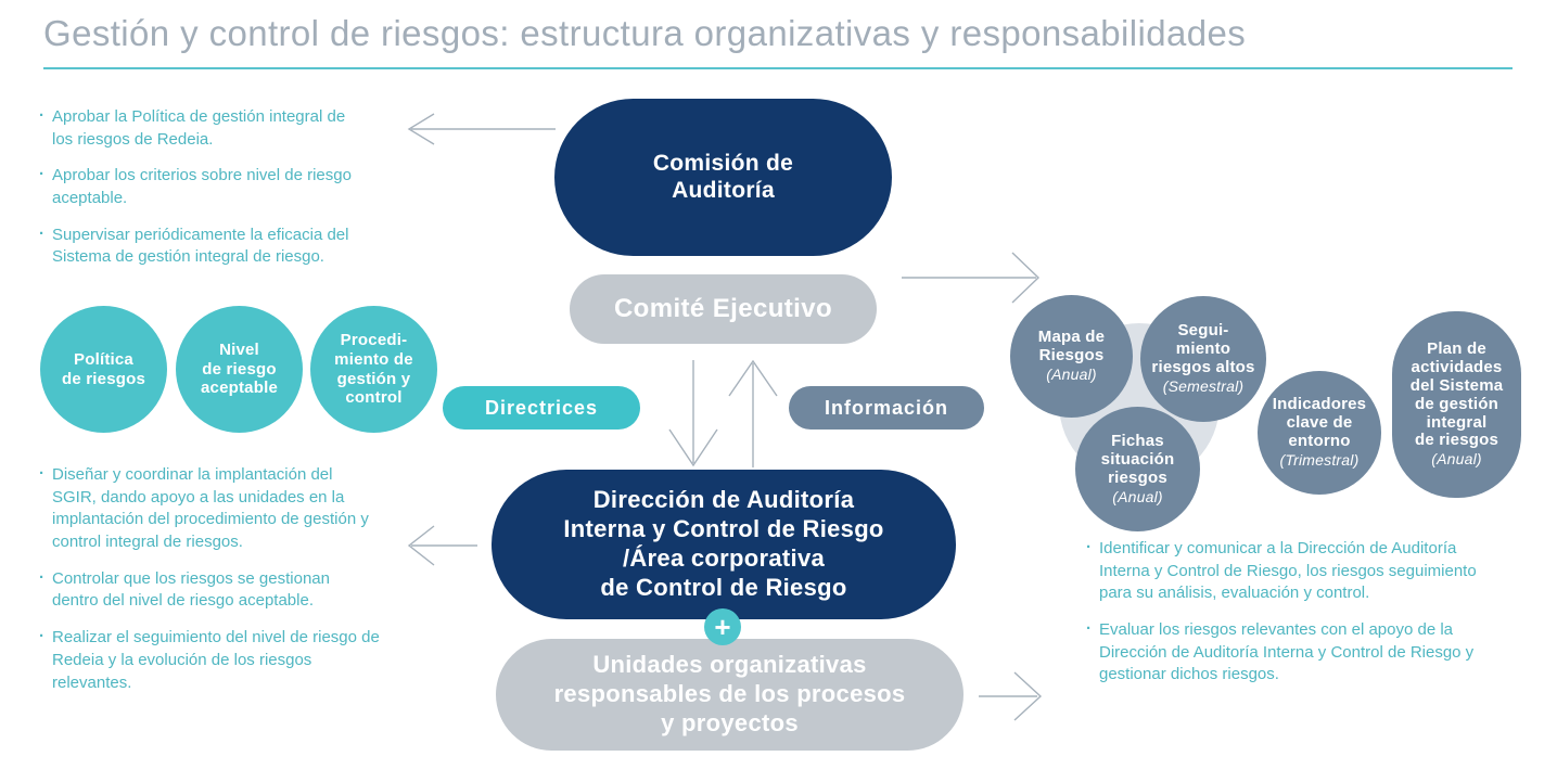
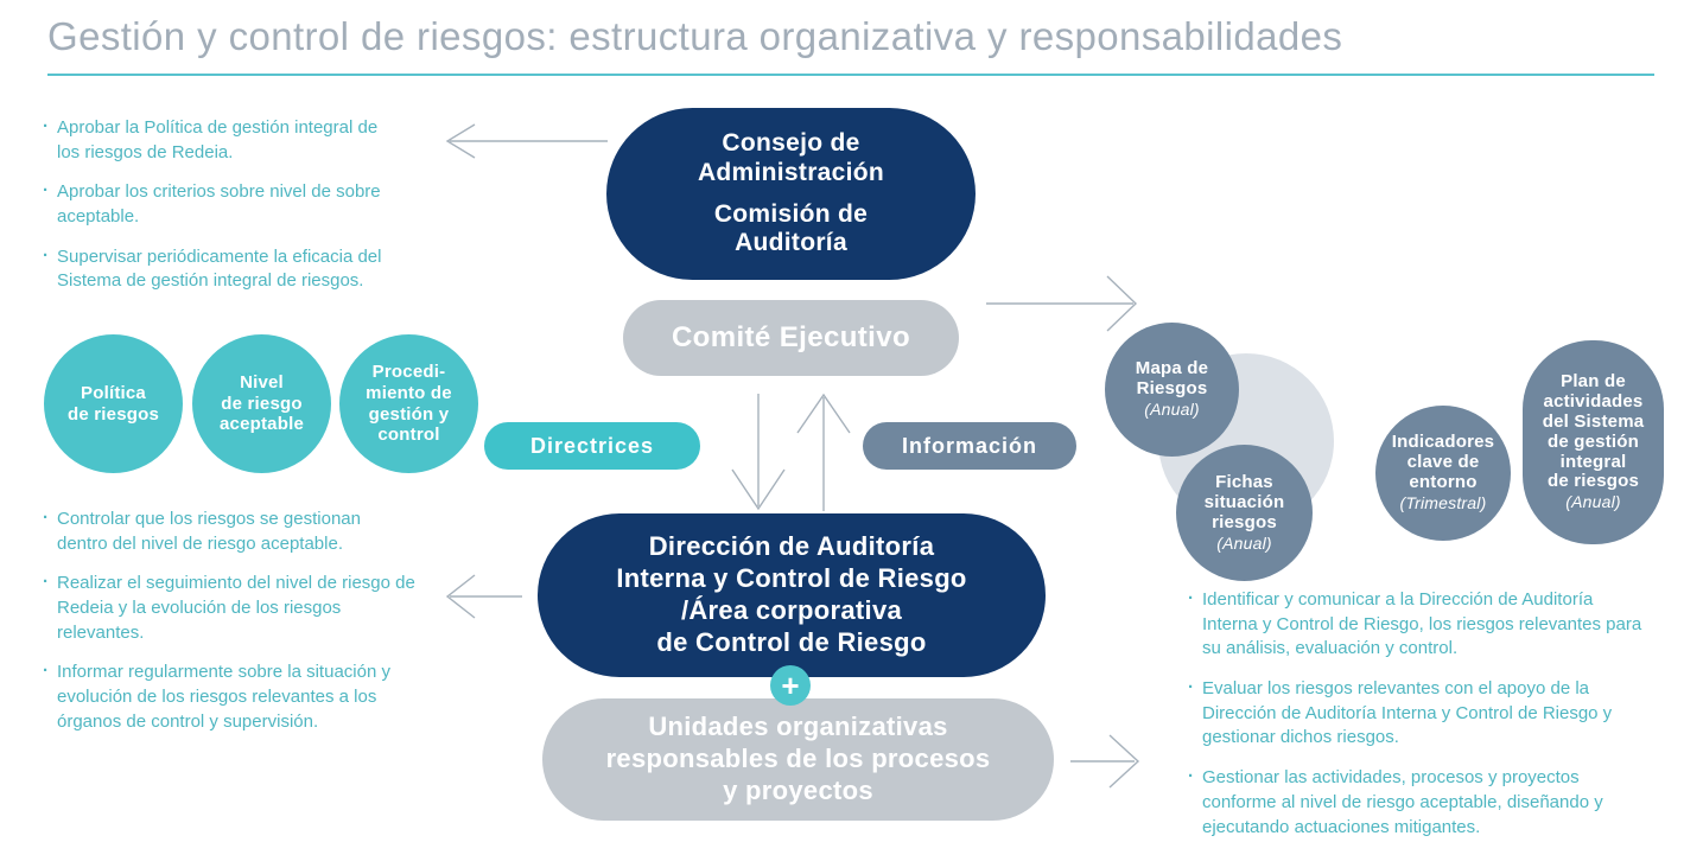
- Gestión y control de riesgos: estructura organizativas y responsabilidades
+ Gestión y control de riesgos: estructura organizativa y responsabilidades
  Aprobar la Política de gestión integral de los riesgos de Redeia.
- Aprobar los criterios sobre nivel de riesgo aceptable.
+ Aprobar los criterios sobre nivel de sobre aceptable.
- Supervisar periódicamente la eficacia del Sistema de gestión integral de riesgo.
+ Supervisar periódicamente la eficacia del Sistema de gestión integral de riesgos.
- Diseñar y coordinar la implantación del SGIR, dando apoyo a las unidades en la implantación del procedimiento de gestión y control integral de riesgos.
  Controlar que los riesgos se gestionan dentro del nivel de riesgo aceptable.
  Realizar el seguimiento del nivel de riesgo de Redeia y la evolución de los riesgos relevantes.
+ Informar regularmente sobre la situación y evolución de los riesgos relevantes a los órganos de control y supervisión.
- Identificar y comunicar a la Dirección de Auditoría Interna y Control de Riesgo, los riesgos seguimiento para su análisis, evaluación y control.
+ Identificar y comunicar a la Dirección de Auditoría Interna y Control de Riesgo, los riesgos relevantes para su análisis, evaluación y control.
  Evaluar los riesgos relevantes con el apoyo de la Dirección de Auditoría Interna y Control de Riesgo y gestionar dichos riesgos.
+ Gestionar las actividades, procesos y proyectos conforme al nivel de riesgo aceptable, diseñando y ejecutando actuaciones mitigantes.
+ Consejo de
+ Administración
  Comisión de
  Auditoría
  Comité Ejecutivo
  Dirección de Auditoría
  Interna y Control de Riesgo
  /Área corporativa
  de Control de Riesgo
  +
  Unidades organizativas
  responsables de los procesos
  y proyectos
  Política
  de riesgos
  Nivel
  de riesgo
  aceptable
  Procedi-
  miento de
  gestión y
  control
  Directrices
  Información
  Mapa de
  Riesgos
  (Anual)
- Segui-
- miento
- riesgos altos
- (Semestral)
  Fichas
  situación
  riesgos
  (Anual)
  Indicadores
  clave de
  entorno
  (Trimestral)
  Plan de
  actividades
  del Sistema
  de gestión
  integral
  de riesgos
  (Anual)
